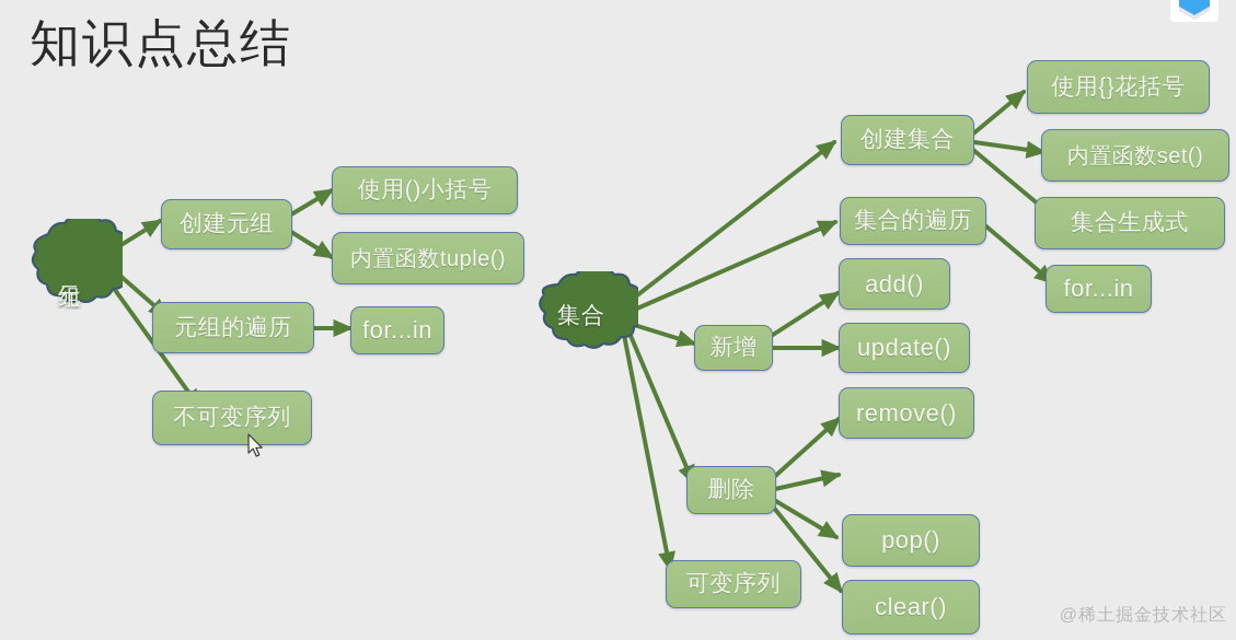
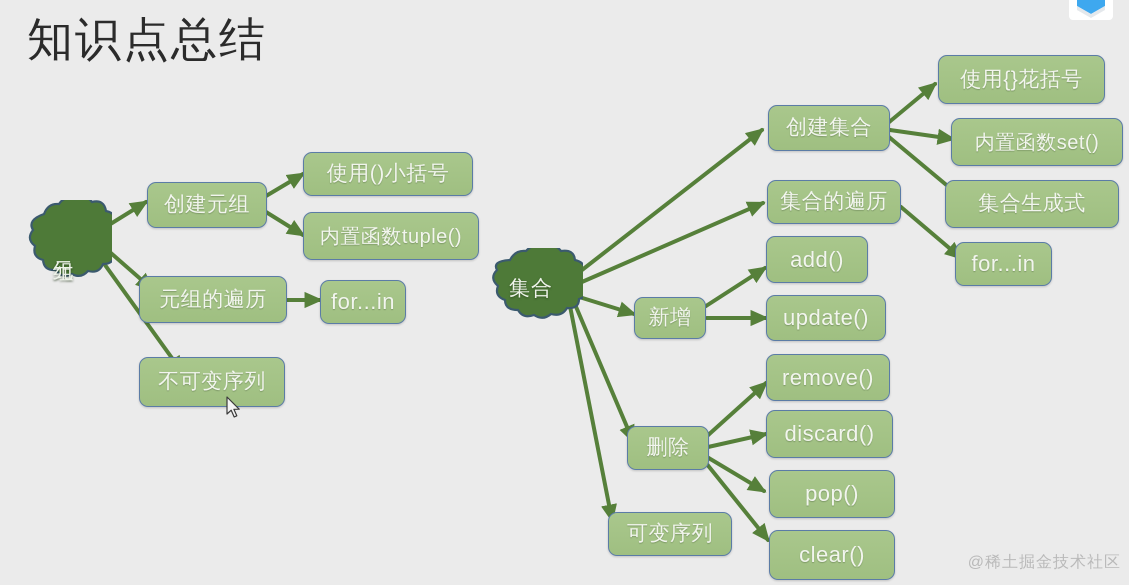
  知识点总结
  集合
  创建元组
  使用()小括号
  内置函数tuple()
  元组的遍历
  for...in
  不可变序列
  创建集合
  使用{}花括号
  内置函数set()
  集合生成式
  集合的遍历
  for...in
  新增
  add()
  update()
  删除
  remove()
+ discard()
  pop()
  clear()
  可变序列
  @稀土掘金技术社区
